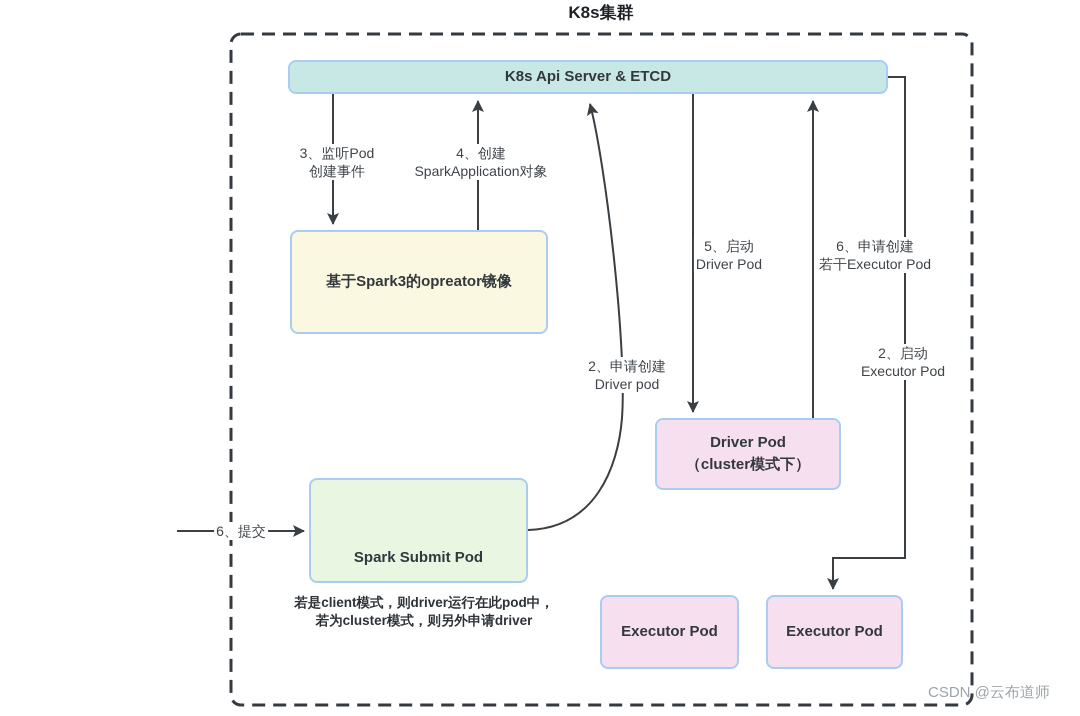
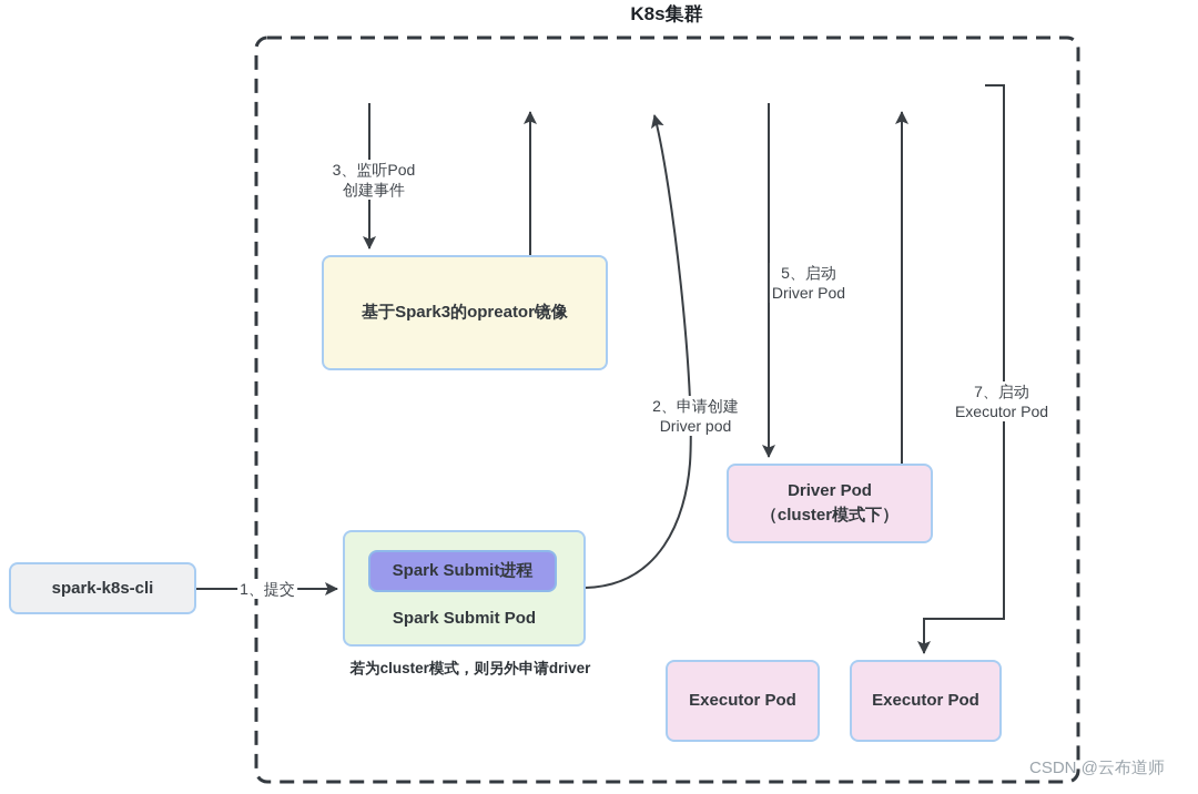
  K8s集群
- K8s Api Server & ETCD
  基于Spark3的opreator镜像
  Driver Pod
  （cluster模式下）
  Spark Submit Pod
+ Spark Submit进程
+ spark-k8s-cli
  Executor Pod
  Executor Pod
- 6、提交
+ 1、提交
  2、申请创建
  Driver pod
  3、监听Pod
  创建事件
- 4、创建
- SparkApplication对象
  5、启动
  Driver Pod
- 6、申请创建
- 若干Executor Pod
- 2、启动
+ 7、启动
  Executor Pod
- 若是client模式，则driver运行在此pod中，
  若为cluster模式，则另外申请driver
  CSDN @云布道师
